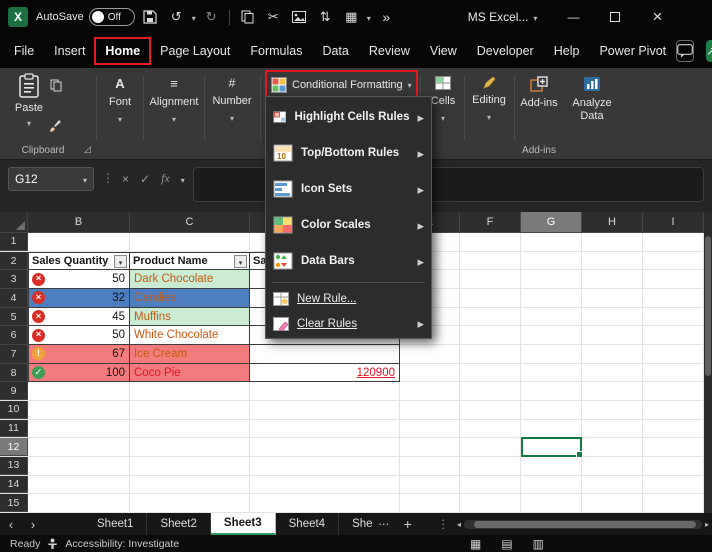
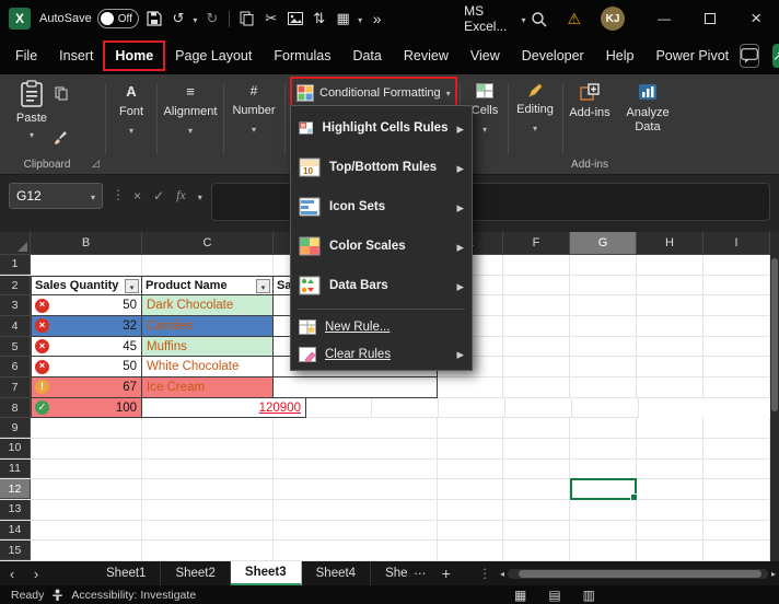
  X
  AutoSave
  Off
  MS Excel...
+ KJ
  File
  Insert
  Home
  Page Layout
  Formulas
  Data
  Review
  View
  Developer
  Help
  Power Pivot
  Paste
  Clipboard
  Font
  Alignment
  Number
  Conditional Formatting
  Cells
  Editing
  Add-ins
  Analyze
  Data
  Add-ins
  G12
  fx
  B
  C
  F
  G
  H
  I
  1
  2
  Sales Quantity
  Product Name
  Sa
  3
  50
  Dark Chocolate
  4
  32
  Candies
  5
  45
  Muffins
  6
  50
  White Chocolate
  7
  67
  Ice Cream
  8
  100
- Coco Pie
  120900
  9
  10
  11
  12
  13
  14
  15
  Highlight Cells Rules
  10
  Top/Bottom Rules
  Icon Sets
  Color Scales
  Data Bars
  New Rule...
  Clear Rules
  Sheet1
  Sheet2
  Sheet3
  Sheet4
  She
  +
  Ready
  Accessibility: Investigate
